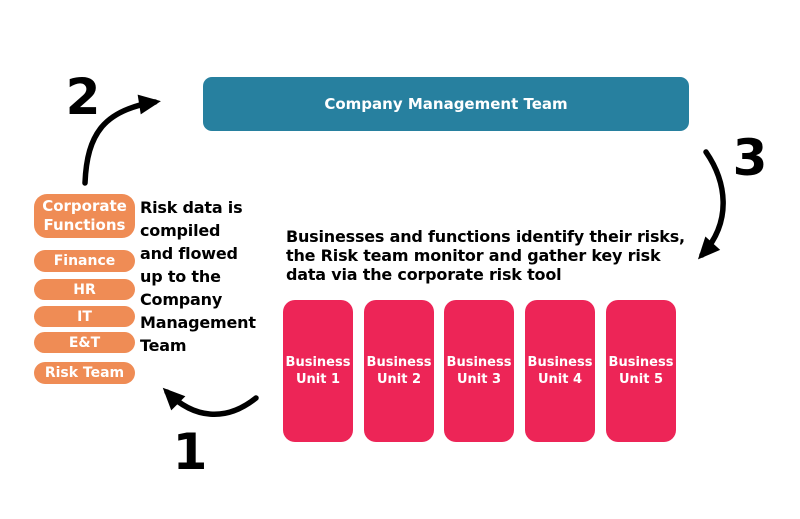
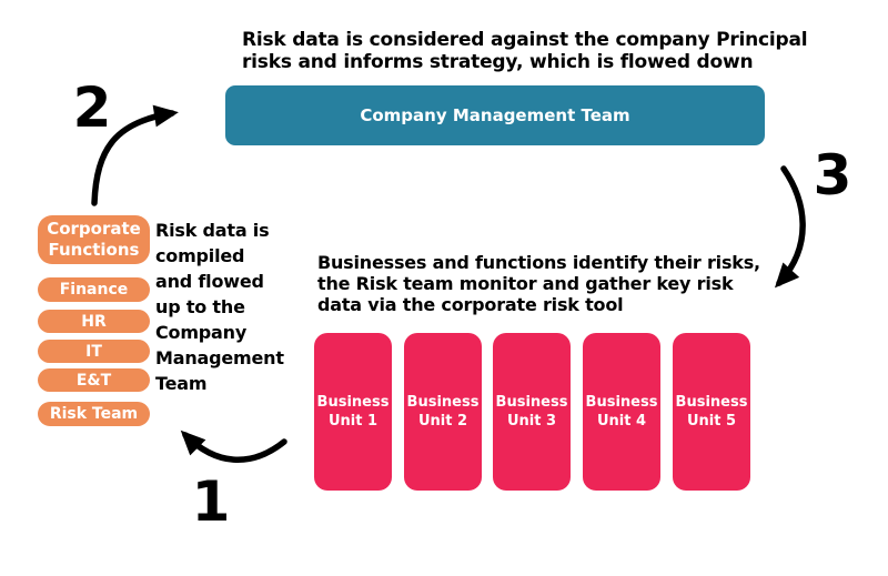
+ Risk data is considered against the company Principal
+ risks and informs strategy, which is flowed down
  Company Management Team
  2
  3
  1
  Corporate
  Functions
  Finance
  HR
  IT
  E&T
  Risk Team
  Risk data is
  compiled
  and flowed
  up to the
  Company
  Management
  Team
  Businesses and functions identify their risks,
  the Risk team monitor and gather key risk
  data via the corporate risk tool
  Business
  Unit 1
  Business
  Unit 2
  Business
  Unit 3
  Business
  Unit 4
  Business
  Unit 5
